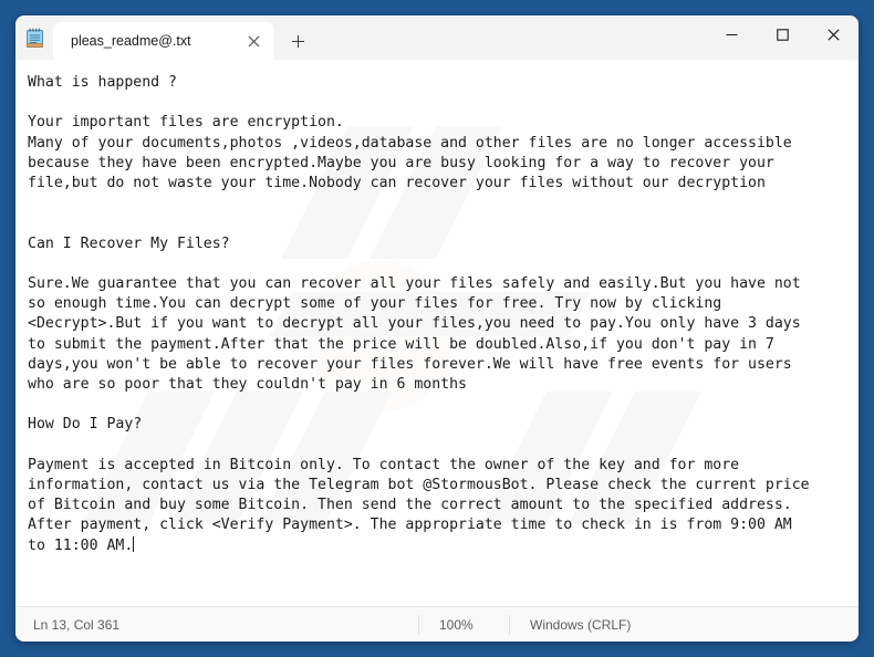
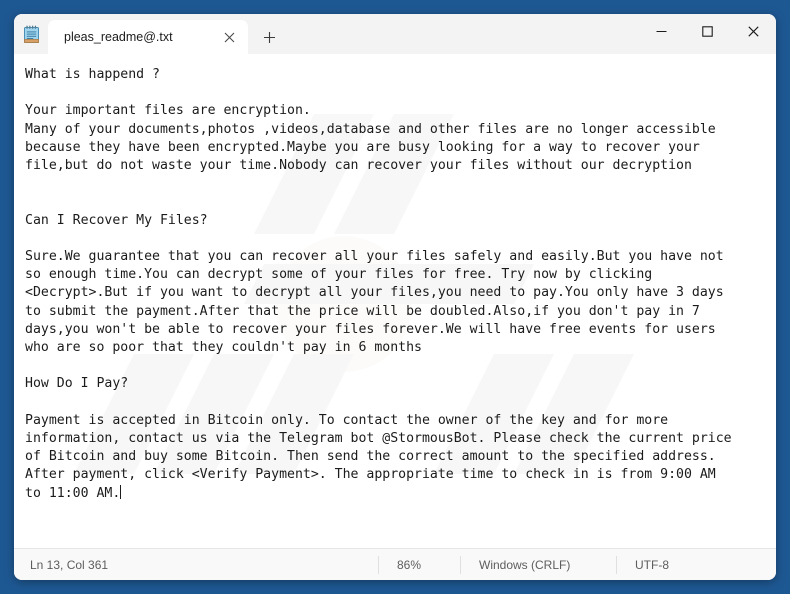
  pleas_readme@.txt
  What is happend ?
  Your important files are encryption.
  Many of your documents,photos ,videos,database and other files are no longer accessible
  because they have been encrypted.Maybe you are busy looking for a way to recover your
  file,but do not waste your time.Nobody can recover your files without our decryption
  Can I Recover My Files?
  Sure.We guarantee that you can recover all your files safely and easily.But you have not
  so enough time.You can decrypt some of your files for free. Try now by clicking
  <Decrypt>.But if you want to decrypt all your files,you need to pay.You only have 3 days
  to submit the payment.After that the price will be doubled.Also,if you don't pay in 7
  days,you won't be able to recover your files forever.We will have free events for users
  who are so poor that they couldn't pay in 6 months
  How Do I Pay?
  Payment is accepted in Bitcoin only. To contact the owner of the key and for more
  information, contact us via the Telegram bot @StormousBot. Please check the current price
  of Bitcoin and buy some Bitcoin. Then send the correct amount to the specified address.
  After payment, click <Verify Payment>. The appropriate time to check in is from 9:00 AM
  to 11:00 AM.
  Ln 13, Col 361
- 100%
+ 86%
  Windows (CRLF)
+ UTF-8
